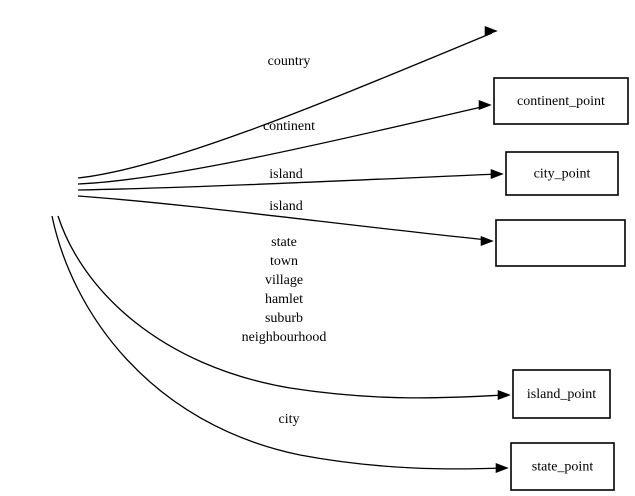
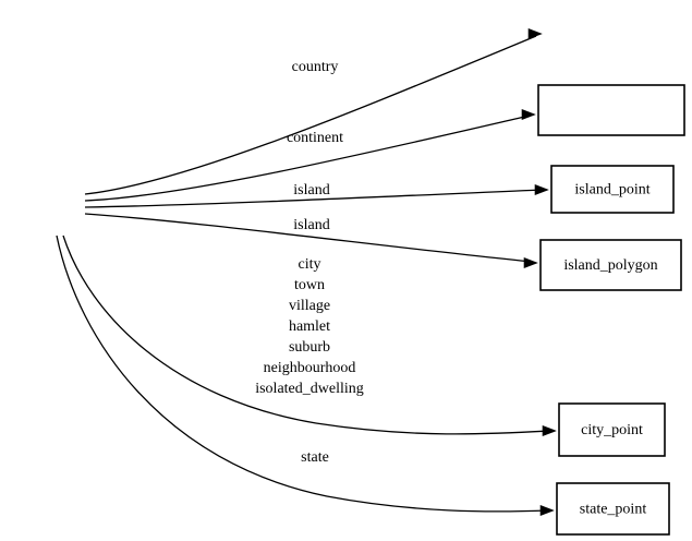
- continent_point
- city_point
+ island_point
+ island_polygon
- island_point
+ city_point
  state_point
  country
  continent
  island
  island
- state
+ city
  town
  village
  hamlet
  suburb
  neighbourhood
+ isolated_dwelling
- city
+ state
